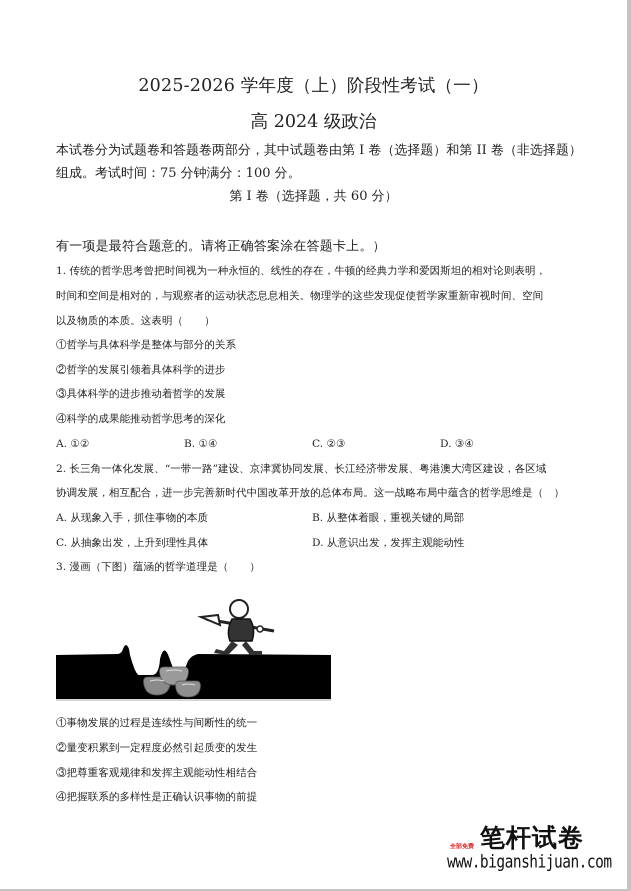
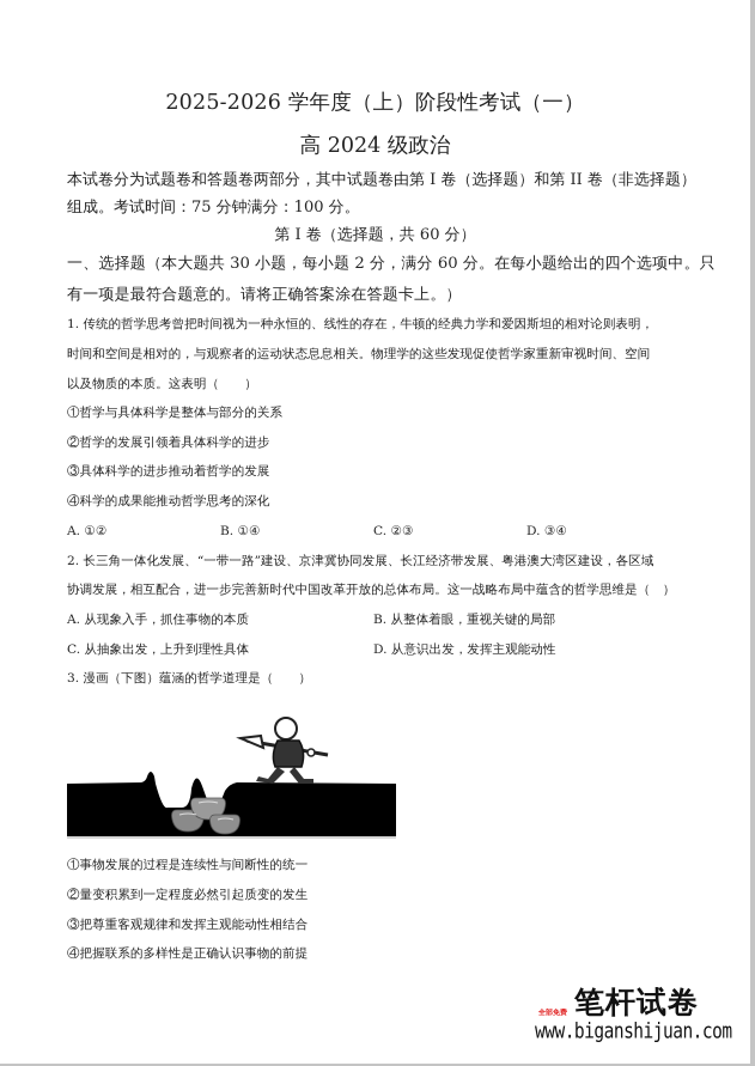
  2025-2026 学年度（上）阶段性考试（一）
  高 2024 级政治
  本试卷分为试题卷和答题卷两部分，其中试题卷由第 I 卷（选择题）和第 II 卷（非选择题）
  组成。考试时间：75 分钟满分：100 分。
  第 I 卷（选择题，共 60 分）
+ 一、选择题（本大题共 30 小题，每小题 2 分，满分 60 分。在每小题给出的四个选项中。只
  有一项是最符合题意的。请将正确答案涂在答题卡上。）
  1. 传统的哲学思考曾把时间视为一种永恒的、线性的存在，牛顿的经典力学和爱因斯坦的相对论则表明，
  时间和空间是相对的，与观察者的运动状态息息相关。物理学的这些发现促使哲学家重新审视时间、空间
  以及物质的本质。这表明（ ）
  ①哲学与具体科学是整体与部分的关系
  ②哲学的发展引领着具体科学的进步
  ③具体科学的进步推动着哲学的发展
  ④科学的成果能推动哲学思考的深化
  A. ①②
  B. ①④
  C. ②③
  D. ③④
  2. 长三角一体化发展、“一带一路”建设、京津冀协同发展、长江经济带发展、粤港澳大湾区建设，各区域
  协调发展，相互配合，进一步完善新时代中国改革开放的总体布局。这一战略布局中蕴含的哲学思维是（ ）
  A. 从现象入手，抓住事物的本质
  B. 从整体着眼，重视关键的局部
  C. 从抽象出发，上升到理性具体
  D. 从意识出发，发挥主观能动性
  3. 漫画（下图）蕴涵的哲学道理是（ ）
  ①事物发展的过程是连续性与间断性的统一
  ②量变积累到一定程度必然引起质变的发生
  ③把尊重客观规律和发挥主观能动性相结合
  ④把握联系的多样性是正确认识事物的前提
  笔杆试卷
  www.biganshijuan.com
